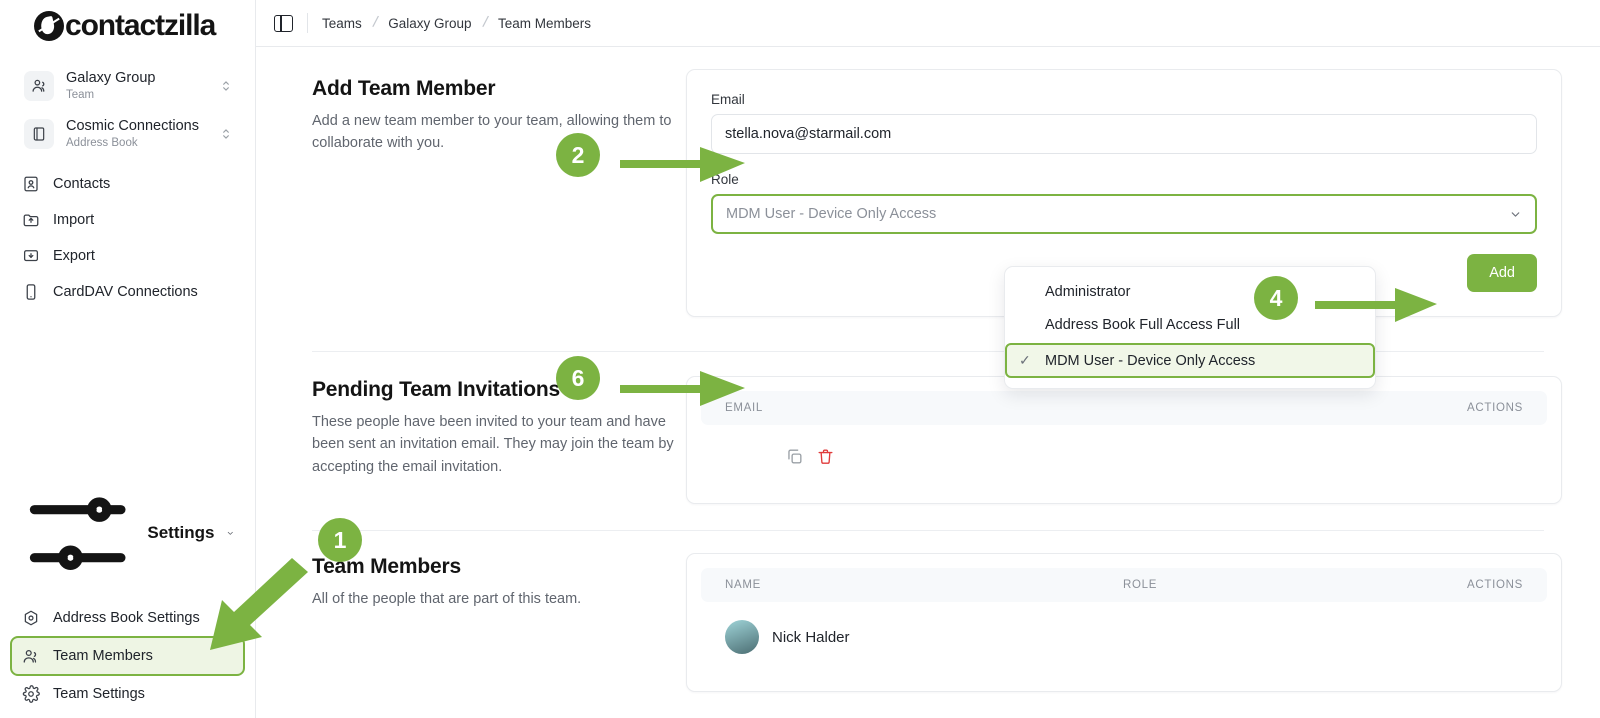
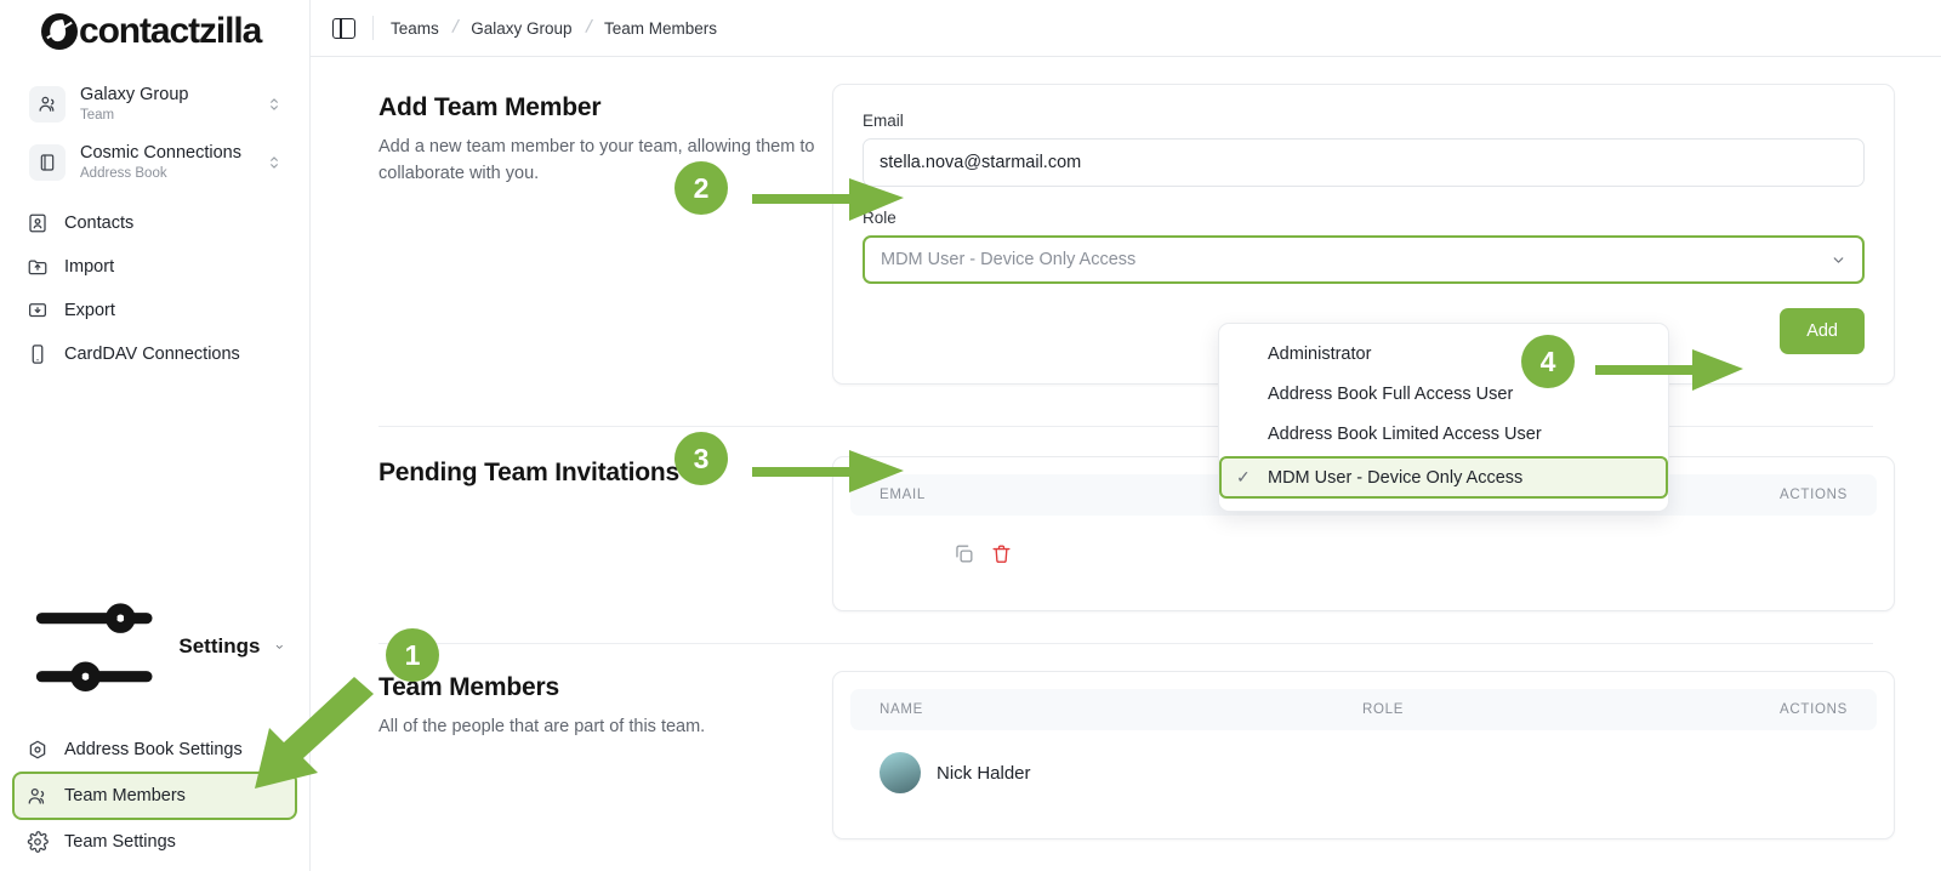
  contactzilla
  Galaxy Group
  Team
  Cosmic Connections
  Address Book
  Contacts
  Import
  Export
  CardDAV Connections
  Settings
  Address Book Settings
  Team Members
  Team Settings
  Teams
  Galaxy Group
  Team Members
  Add Team Member
  Add a new team member to your team, allowing them to collaborate with you.
  Email
  stella.nova@starmail.com
  Role
  MDM User - Device Only Access
  Add
  Pending Team Invitations
- These people have been invited to your team and have been sent an invitation email. They may join the team by accepting the email invitation.
  EMAIL
  ACTIONS
  Team Members
  All of the people that are part of this team.
  NAME
  ROLE
  ACTIONS
  Nick Halder
  Administrator
- Address Book Full Access Full
+ Address Book Full Access User
+ Address Book Limited Access User
  ✓
  MDM User - Device Only Access
  2
- 6
+ 3
  4
  1
